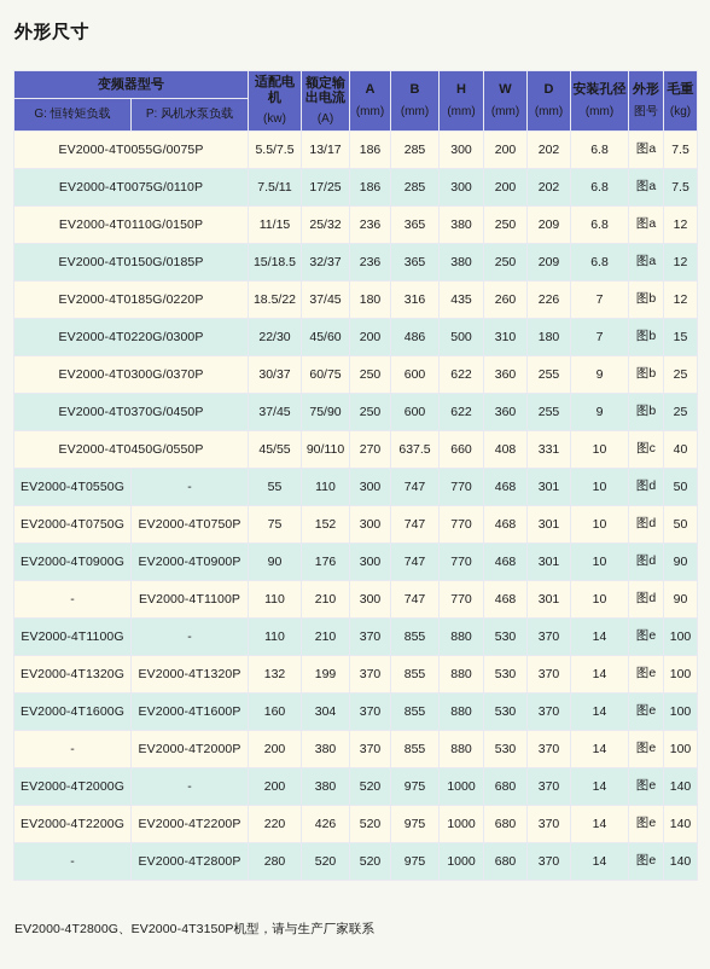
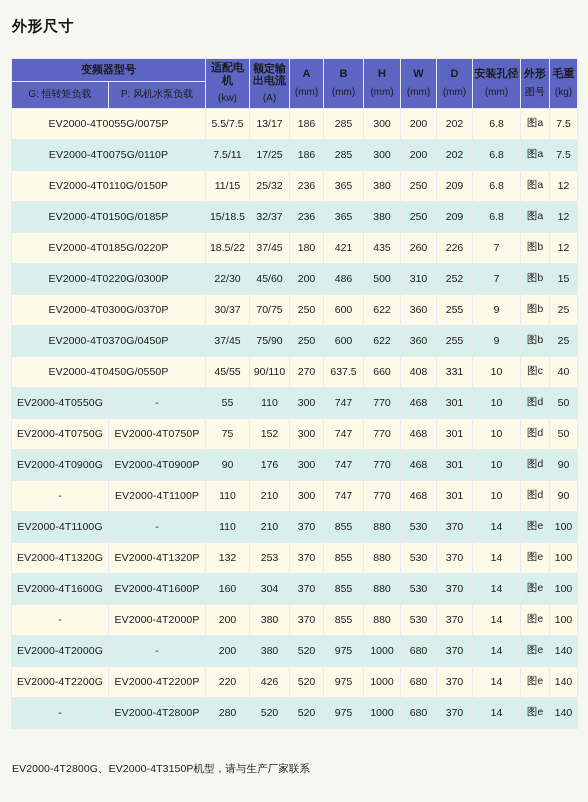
  外形尺寸
  变频器型号	适配电机 (kw)	额定输 出电流 (A)	A (mm)	B (mm)	H (mm)	W (mm)	D (mm)	安装孔径 (mm)	外形 图号	毛重 (kg)
  G: 恒转矩负载	P: 风机水泵负载
  EV2000-4T0055G/0075P	5.5/7.5	13/17	186	285	300	200	202	6.8	图a	7.5
  EV2000-4T0075G/0110P	7.5/11	17/25	186	285	300	200	202	6.8	图a	7.5
  EV2000-4T0110G/0150P	11/15	25/32	236	365	380	250	209	6.8	图a	12
  EV2000-4T0150G/0185P	15/18.5	32/37	236	365	380	250	209	6.8	图a	12
- EV2000-4T0185G/0220P	18.5/22	37/45	180	316	435	260	226	7	图b	12
+ EV2000-4T0185G/0220P	18.5/22	37/45	180	421	435	260	226	7	图b	12
- EV2000-4T0220G/0300P	22/30	45/60	200	486	500	310	180	7	图b	15
+ EV2000-4T0220G/0300P	22/30	45/60	200	486	500	310	252	7	图b	15
- EV2000-4T0300G/0370P	30/37	60/75	250	600	622	360	255	9	图b	25
+ EV2000-4T0300G/0370P	30/37	70/75	250	600	622	360	255	9	图b	25
  EV2000-4T0370G/0450P	37/45	75/90	250	600	622	360	255	9	图b	25
  EV2000-4T0450G/0550P	45/55	90/110	270	637.5	660	408	331	10	图c	40
  EV2000-4T0550G	-	55	110	300	747	770	468	301	10	图d	50
  EV2000-4T0750G	EV2000-4T0750P	75	152	300	747	770	468	301	10	图d	50
  EV2000-4T0900G	EV2000-4T0900P	90	176	300	747	770	468	301	10	图d	90
  -	EV2000-4T1100P	110	210	300	747	770	468	301	10	图d	90
  EV2000-4T1100G	-	110	210	370	855	880	530	370	14	图e	100
- EV2000-4T1320G	EV2000-4T1320P	132	199	370	855	880	530	370	14	图e	100
+ EV2000-4T1320G	EV2000-4T1320P	132	253	370	855	880	530	370	14	图e	100
  EV2000-4T1600G	EV2000-4T1600P	160	304	370	855	880	530	370	14	图e	100
  -	EV2000-4T2000P	200	380	370	855	880	530	370	14	图e	100
  EV2000-4T2000G	-	200	380	520	975	1000	680	370	14	图e	140
  EV2000-4T2200G	EV2000-4T2200P	220	426	520	975	1000	680	370	14	图e	140
  -	EV2000-4T2800P	280	520	520	975	1000	680	370	14	图e	140
  EV2000-4T2800G、EV2000-4T3150P机型，请与生产厂家联系
